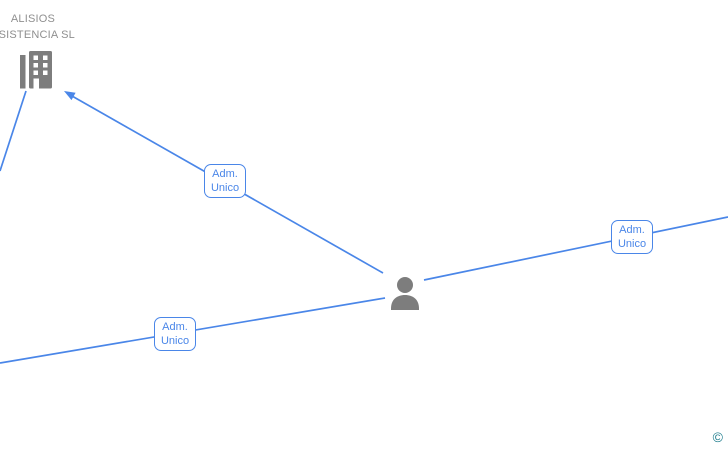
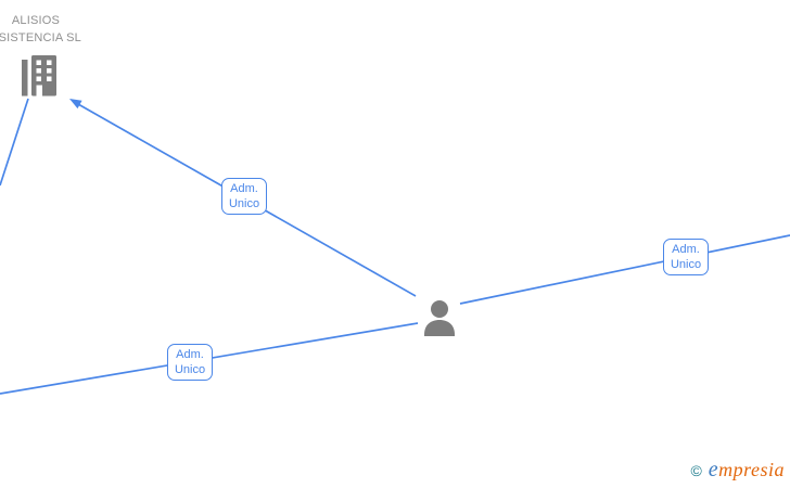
  ALISIOS
  SISTENCIA SL
  Adm.
  Unico
  Adm.
  Unico
  Adm.
  Unico
  ©
+ empresia
